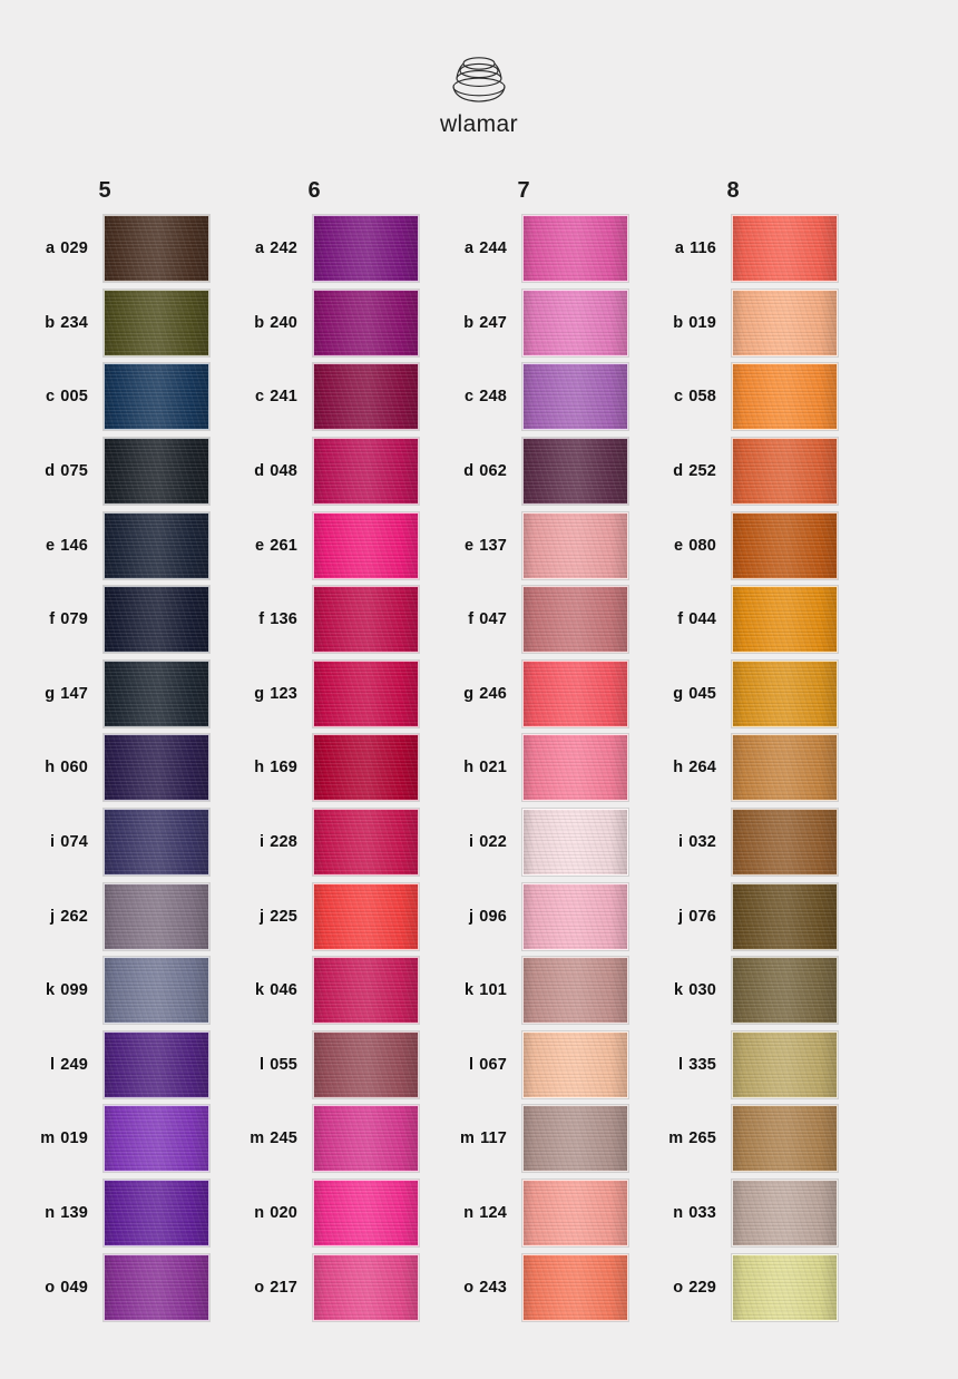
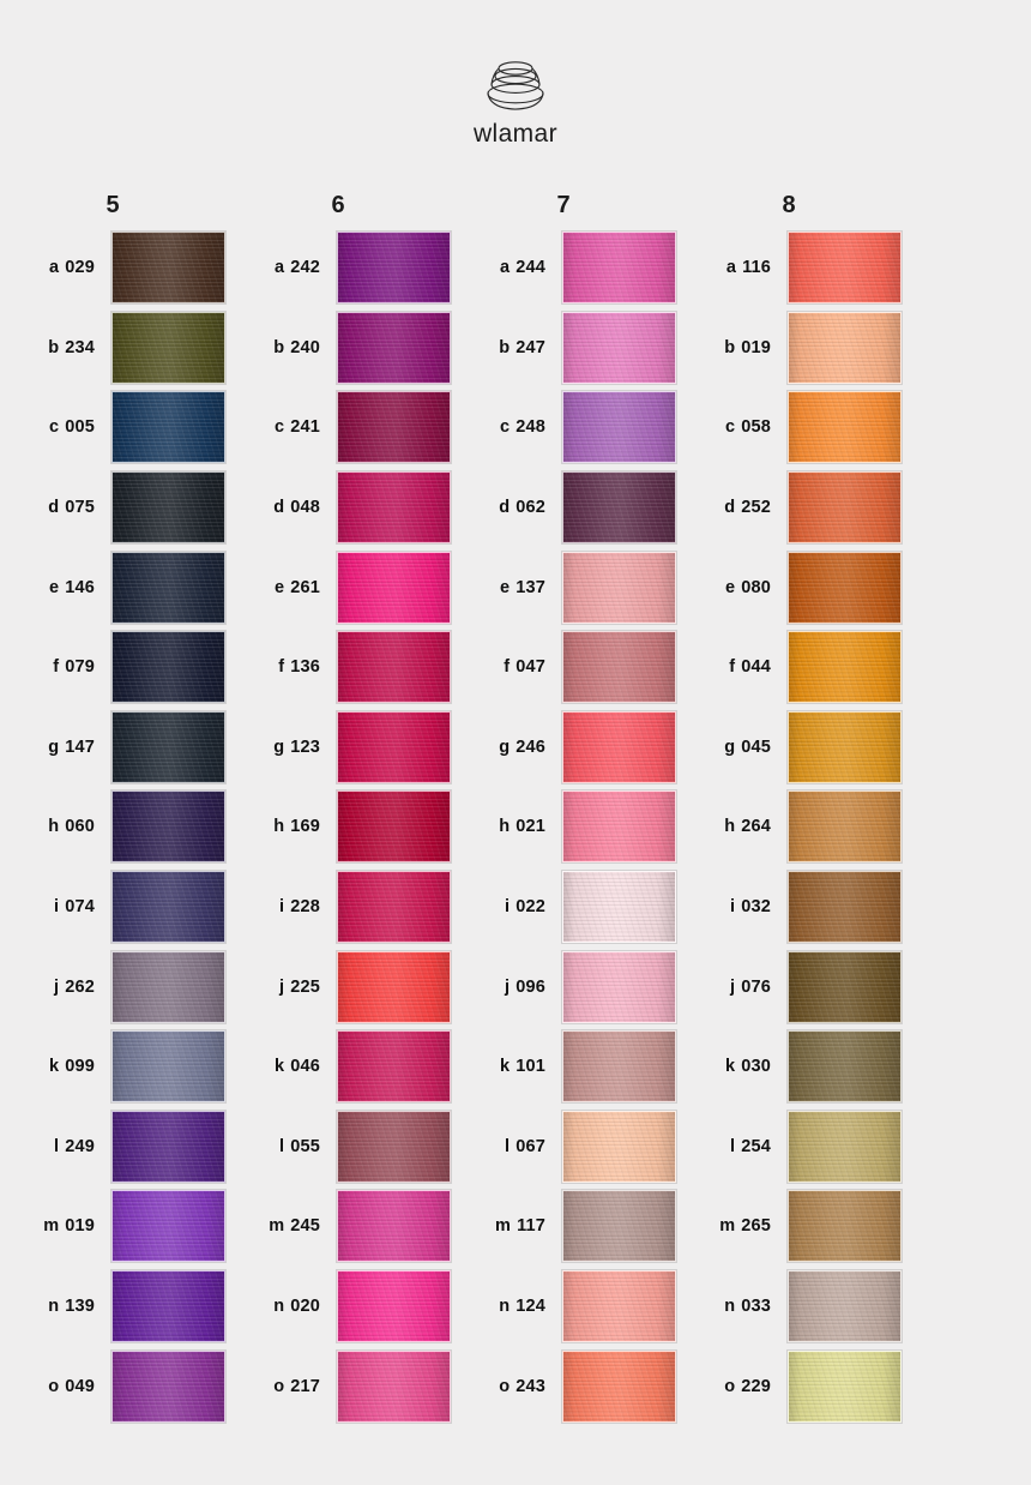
  wlamar
  5
  a 029
  b 234
  c 005
  d 075
  e 146
  f 079
  g 147
  h 060
  i 074
  j 262
  k 099
  l 249
  m 019
  n 139
  o 049
  6
  a 242
  b 240
  c 241
  d 048
  e 261
  f 136
  g 123
  h 169
  i 228
  j 225
  k 046
  l 055
  m 245
  n 020
  o 217
  7
  a 244
  b 247
  c 248
  d 062
  e 137
  f 047
  g 246
  h 021
  i 022
  j 096
  k 101
  l 067
  m 117
  n 124
  o 243
  8
  a 116
  b 019
  c 058
  d 252
  e 080
  f 044
  g 045
  h 264
  i 032
  j 076
  k 030
- l 335
+ l 254
  m 265
  n 033
  o 229
